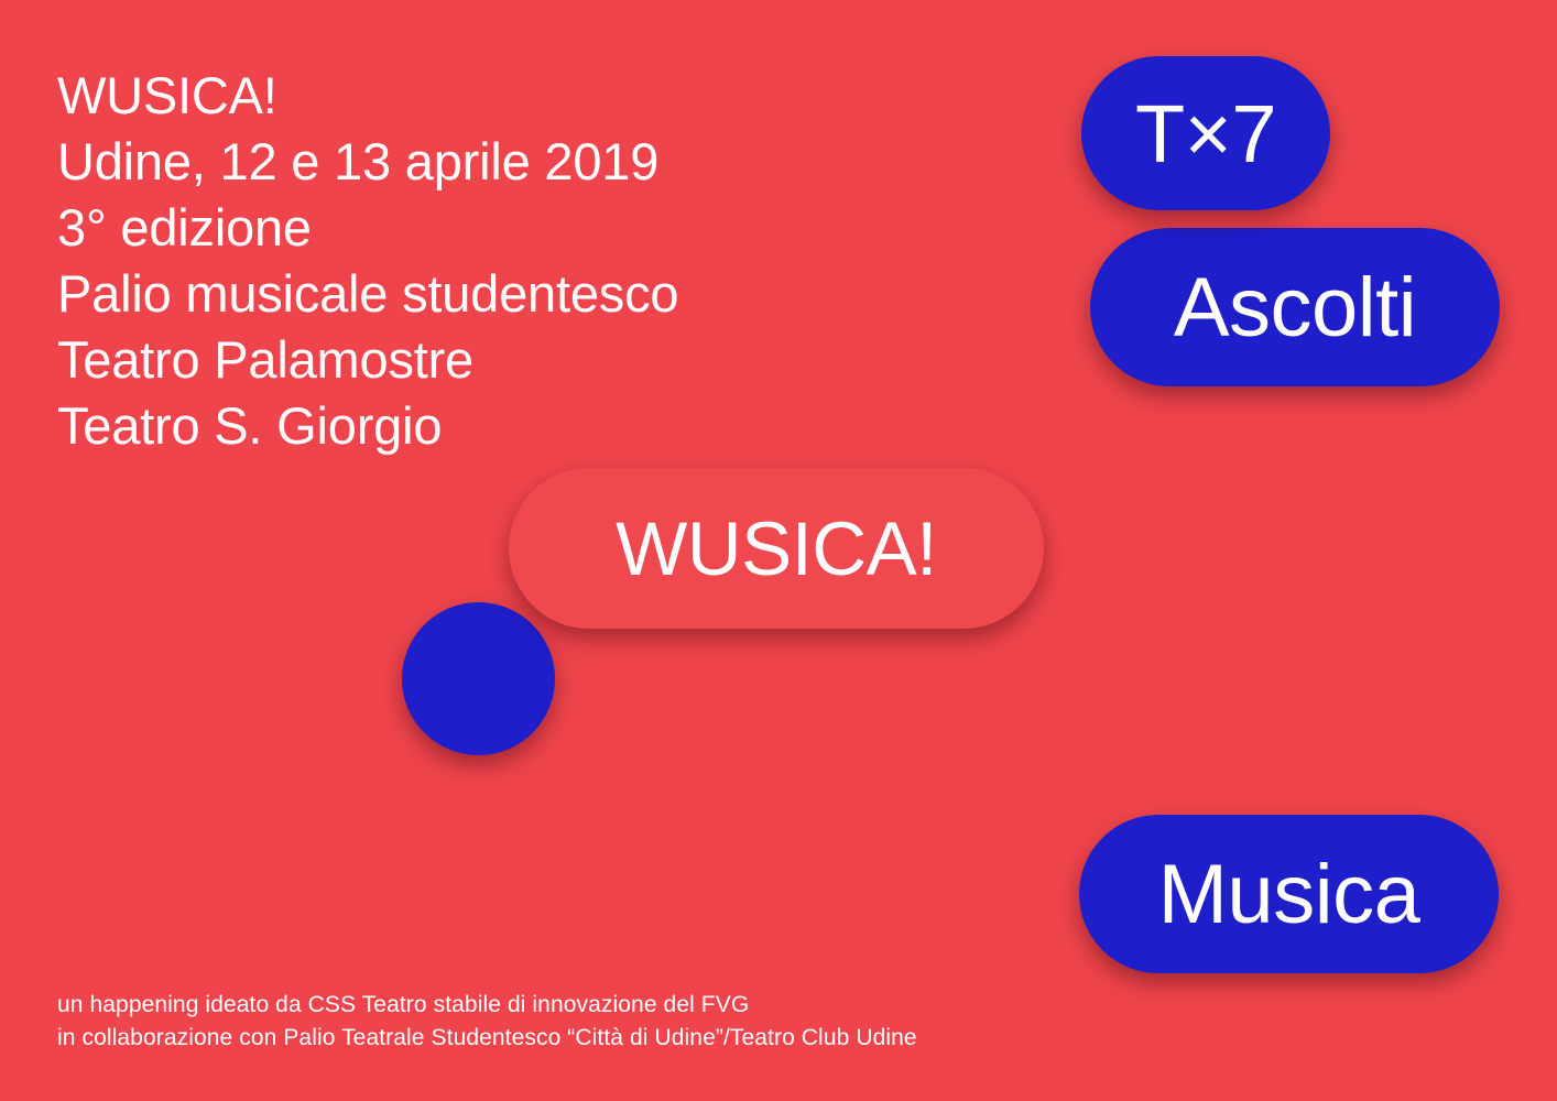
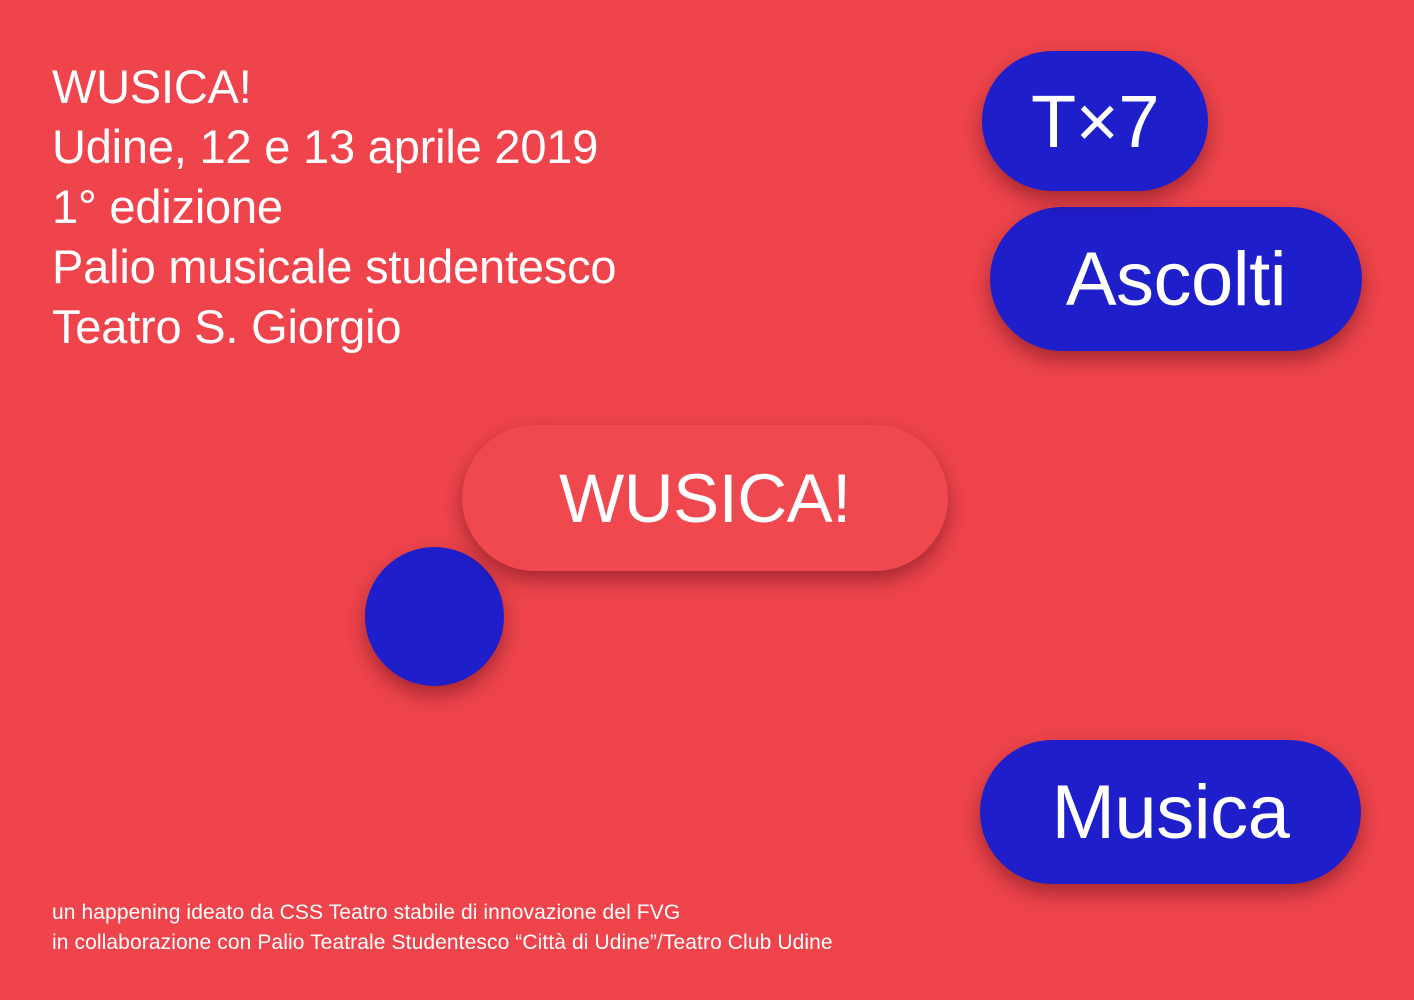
  WUSICA!
  Udine, 12 e 13 aprile 2019
- 3° edizione
+ 1° edizione
  Palio musicale studentesco
- Teatro Palamostre
  Teatro S. Giorgio
  T×7
  Ascolti
  WUSICA!
  Musica
  un happening ideato da CSS Teatro stabile di innovazione del FVG
  in collaborazione con Palio Teatrale Studentesco “Città di Udine”/Teatro Club Udine
